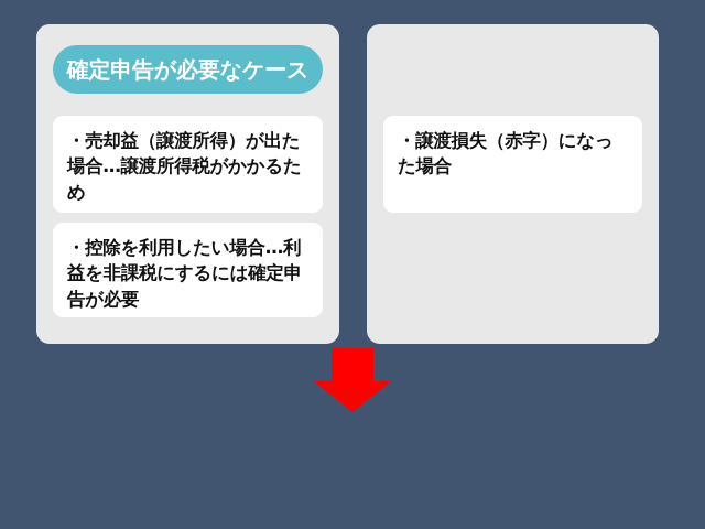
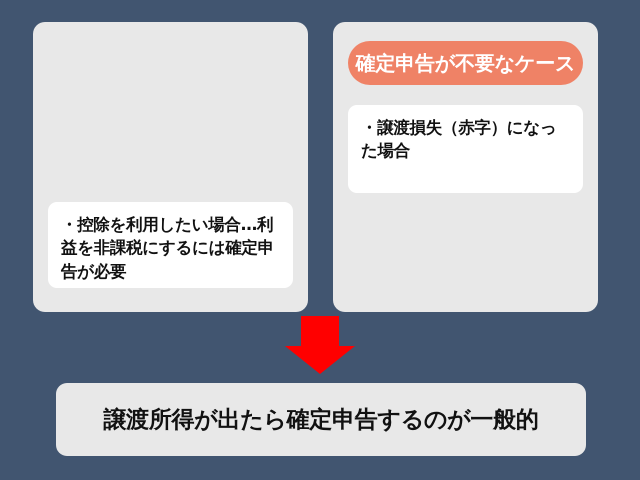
- 確定申告が必要なケース
- ・売却益（譲渡所得）が出た場合…譲渡所得税がかかるため
  ・控除を利用したい場合…利益を非課税にするには確定申告が必要
+ 確定申告が不要なケース
  ・譲渡損失（赤字）になった場合
+ 譲渡所得が出たら確定申告するのが一般的
